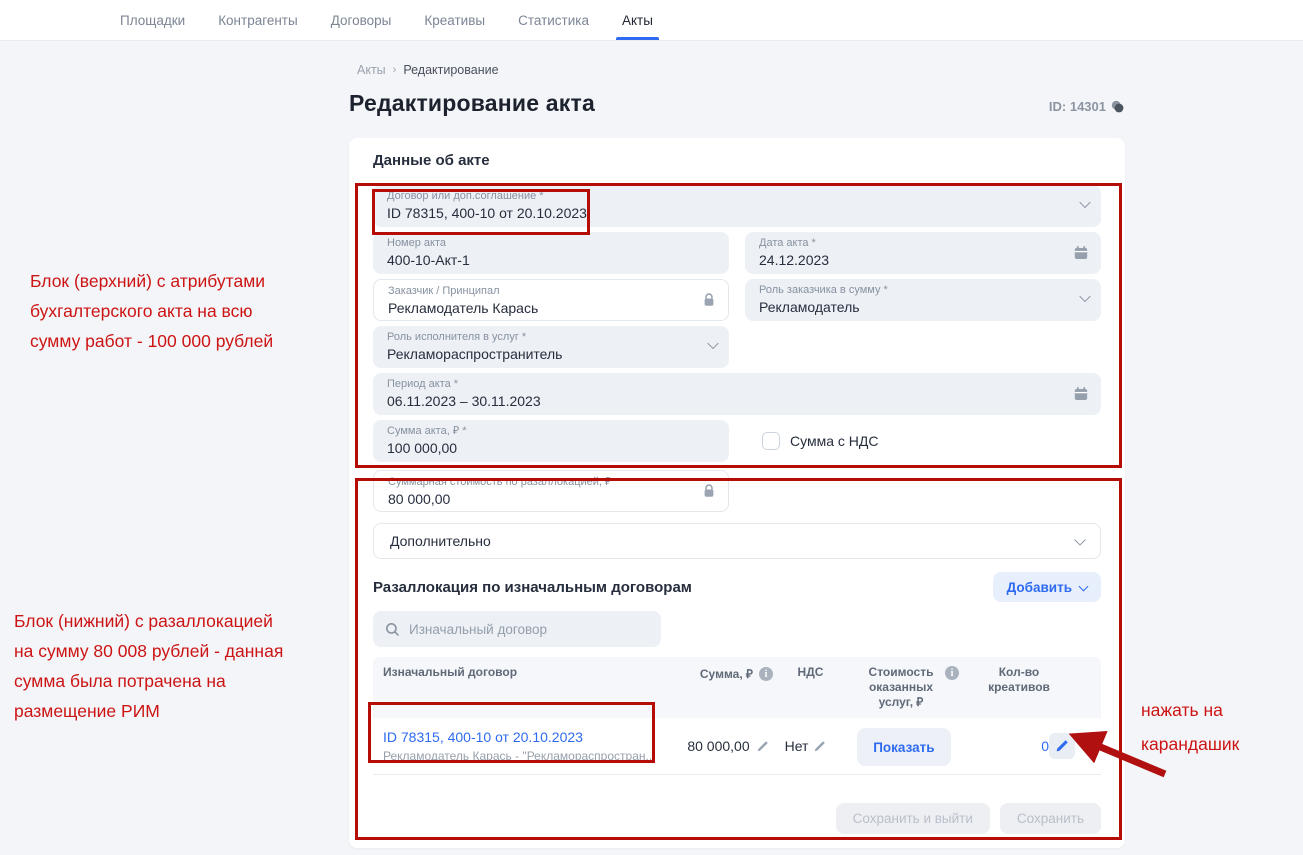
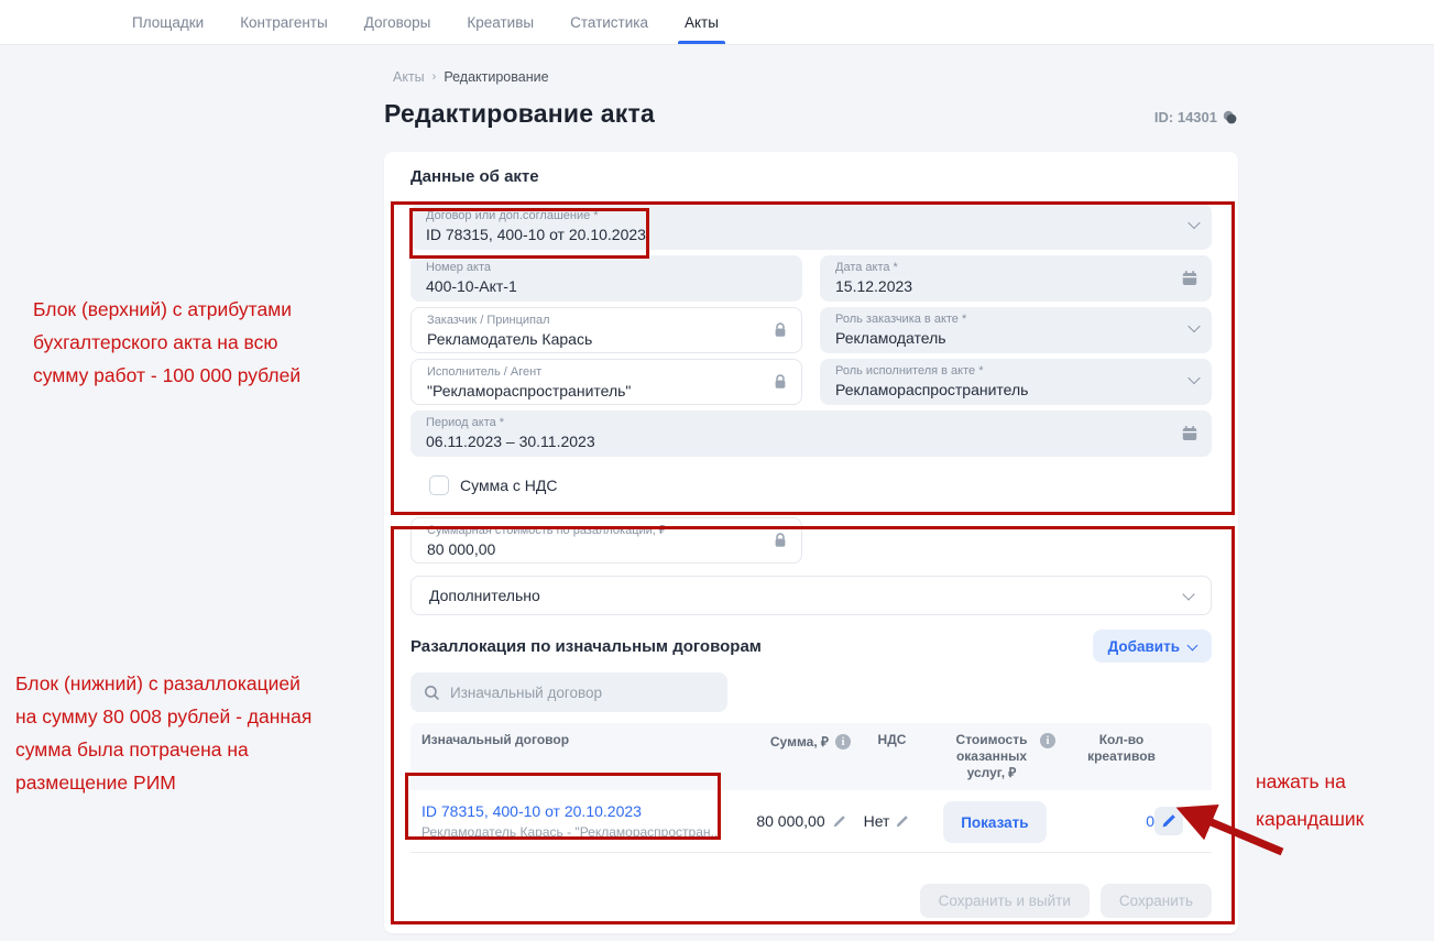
  Площадки
  Контрагенты
  Договоры
  Креативы
  Статистика
  Акты
  Акты
  ›
  Редактирование
  Редактирование акта
  ID: 14301
  Данные об акте
  Договор или доп.соглашение *
  ID 78315, 400-10 от 20.10.2023
  Номер акта
  400-10-Акт-1
  Дата акта *
- 24.12.2023
+ 15.12.2023
  Заказчик / Принципал
  Рекламодатель Карась
- Роль заказчика в сумму *
+ Роль заказчика в акте *
  Рекламодатель
+ Исполнитель / Агент
+ "Рекламораспространитель"
- Роль исполнителя в услуг *
+ Роль исполнителя в акте *
  Рекламораспространитель
  Период акта *
  06.11.2023 – 30.11.2023
- Сумма акта, ₽ *
- 100 000,00
  Сумма с НДС
- Суммарная стоимость по разаллокацией, ₽
+ Суммарная стоимость по разаллокации, ₽
  80 000,00
  Дополнительно
  Разаллокация по изначальным договорам
  Добавить
  Изначальный договор
  Изначальный договор
  Сумма, ₽
  i
  НДС
  Стоимость оказанных услуг, ₽
  i
  Кол-во креативов
  ID 78315, 400-10 от 20.10.2023
  Рекламодатель Карась - "Рекламораспростран...
  80 000,00
  Нет
  Показать
  0
  Сохранить и выйти
  Сохранить
  Блок (верхний) с атрибутами
  бухгалтерского акта на всю
  сумму работ - 100 000 рублей
  Блок (нижний) с разаллокацией
  на сумму 80 008 рублей - данная
  сумма была потрачена на
  размещение РИМ
  нажать на
  карандашик
